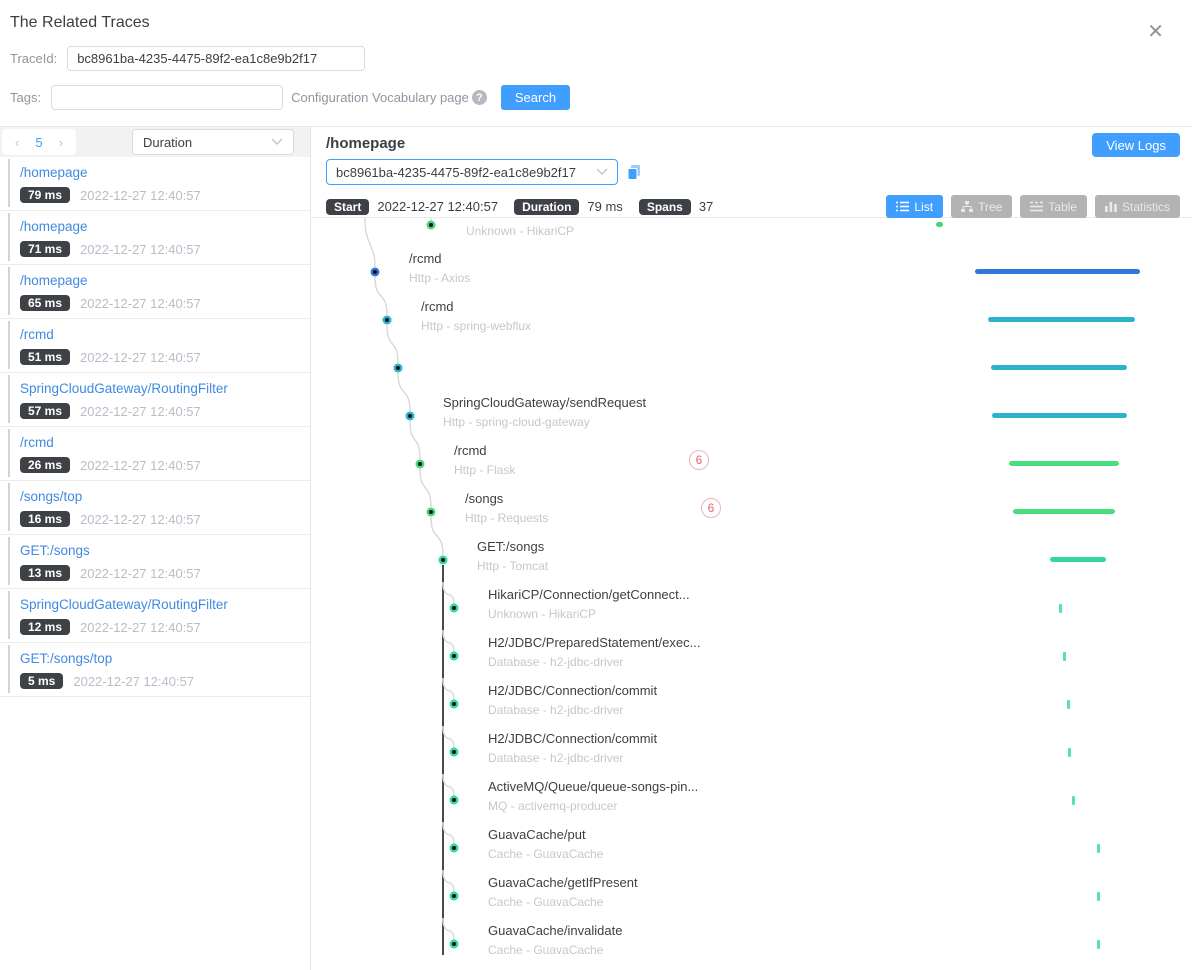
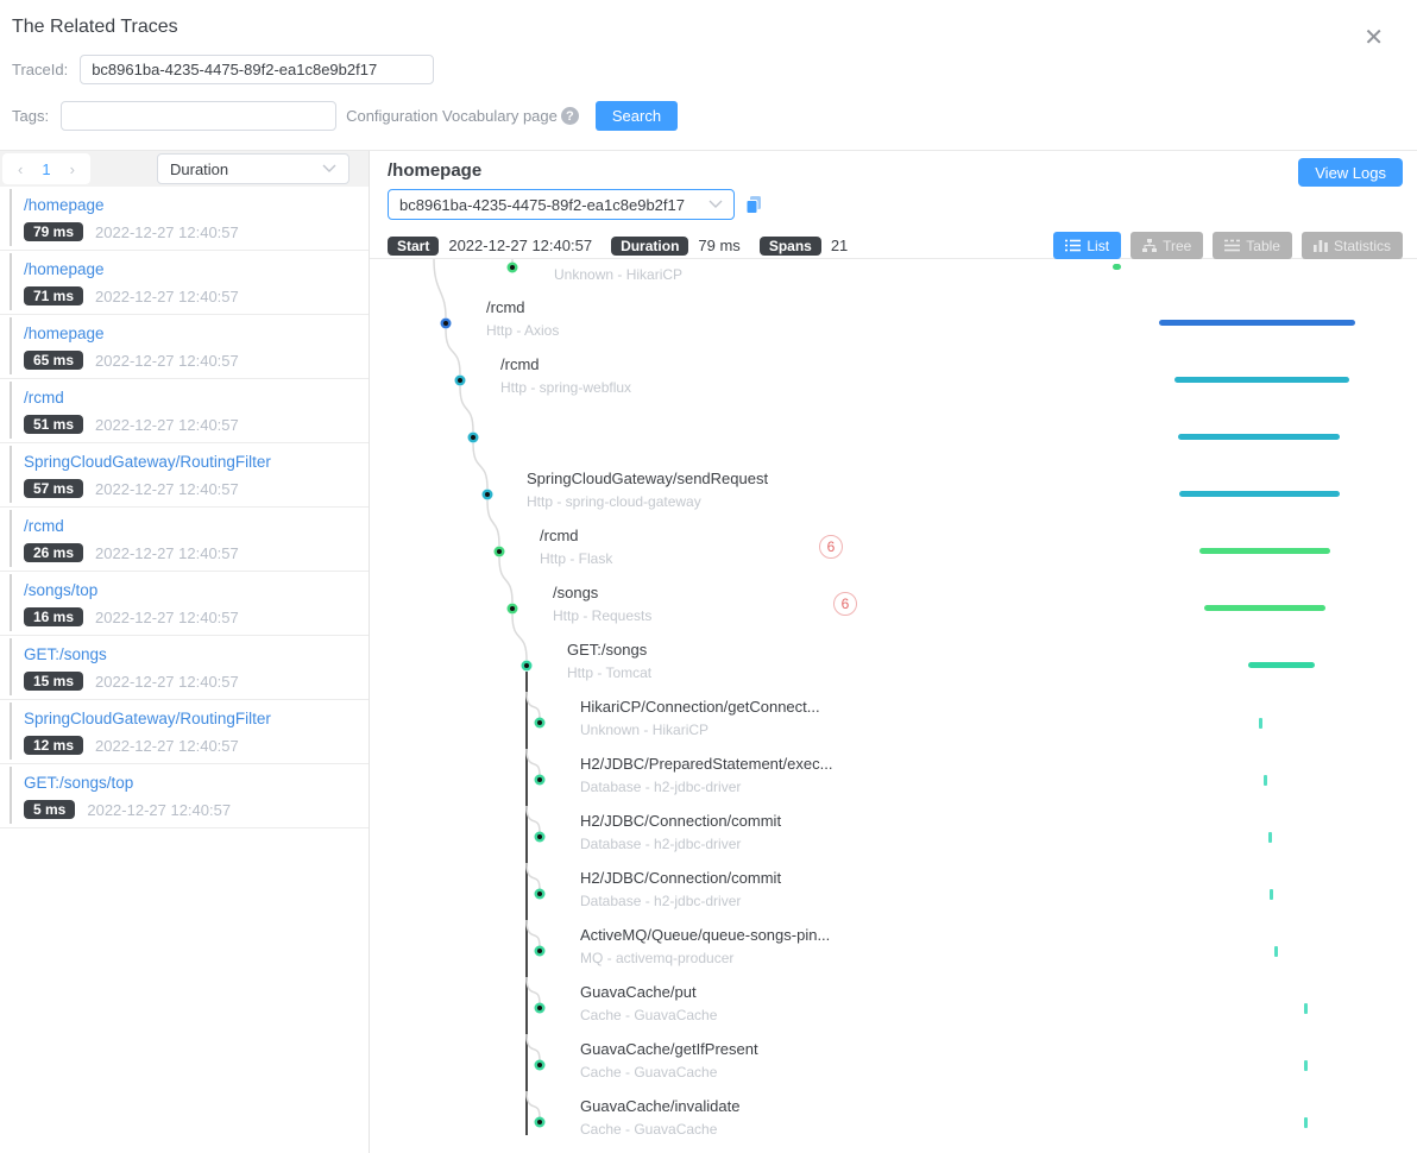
  The Related Traces
  ✕
  TraceId:
  bc8961ba-4235-4475-89f2-ea1c8e9b2f17
  Tags:
  Configuration Vocabulary page
  ?
  Search
  ‹
- 5
+ 1
  ›
  Duration
  /homepage
  79 ms
  2022-12-27 12:40:57
  /homepage
  71 ms
  2022-12-27 12:40:57
  /homepage
  65 ms
  2022-12-27 12:40:57
  /rcmd
  51 ms
  2022-12-27 12:40:57
  SpringCloudGateway/RoutingFilter
  57 ms
  2022-12-27 12:40:57
  /rcmd
  26 ms
  2022-12-27 12:40:57
  /songs/top
  16 ms
  2022-12-27 12:40:57
  GET:/songs
- 13 ms
+ 15 ms
  2022-12-27 12:40:57
  SpringCloudGateway/RoutingFilter
  12 ms
  2022-12-27 12:40:57
  GET:/songs/top
  5 ms
  2022-12-27 12:40:57
  /homepage
  View Logs
  bc8961ba-4235-4475-89f2-ea1c8e9b2f17
  Start
  2022-12-27 12:40:57
  Duration
  79 ms
  Spans
- 37
+ 21
  List
  Tree
  Table
  Statistics
  Unknown - HikariCP
  /rcmd
  Http - Axios
  /rcmd
  Http - spring-webflux
  SpringCloudGateway/sendRequest
  Http - spring-cloud-gateway
  /rcmd
  Http - Flask
  6
  /songs
  Http - Requests
  6
  GET:/songs
  Http - Tomcat
  HikariCP/Connection/getConnect...
  Unknown - HikariCP
  H2/JDBC/PreparedStatement/exec...
  Database - h2-jdbc-driver
  H2/JDBC/Connection/commit
  Database - h2-jdbc-driver
  H2/JDBC/Connection/commit
  Database - h2-jdbc-driver
  ActiveMQ/Queue/queue-songs-pin...
  MQ - activemq-producer
  GuavaCache/put
  Cache - GuavaCache
  GuavaCache/getIfPresent
  Cache - GuavaCache
  GuavaCache/invalidate
  Cache - GuavaCache
